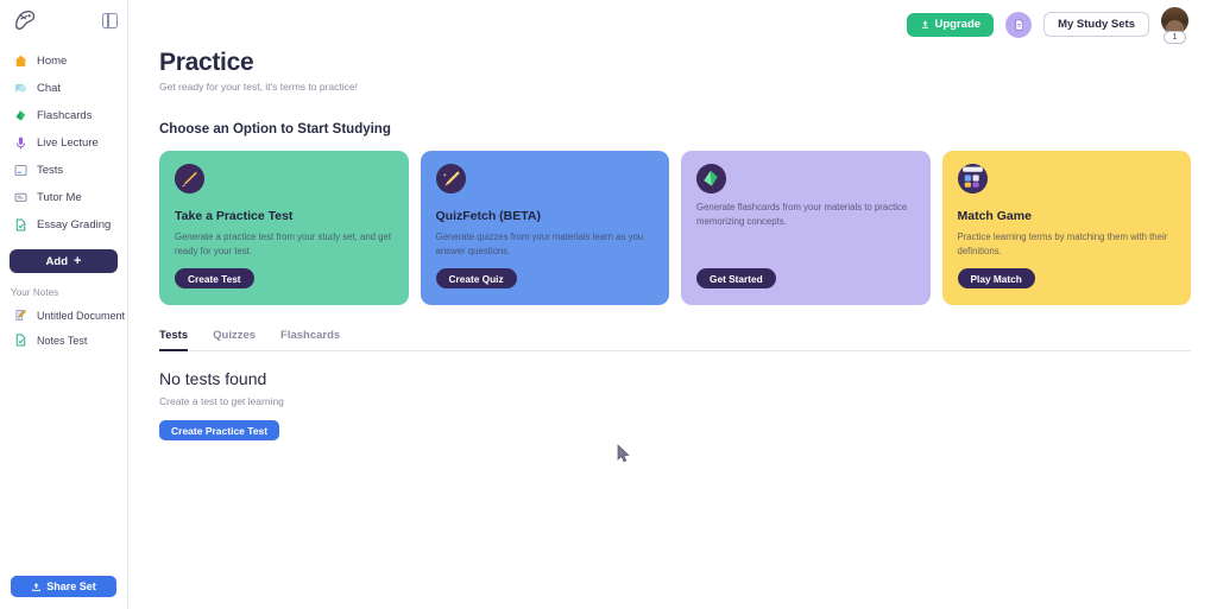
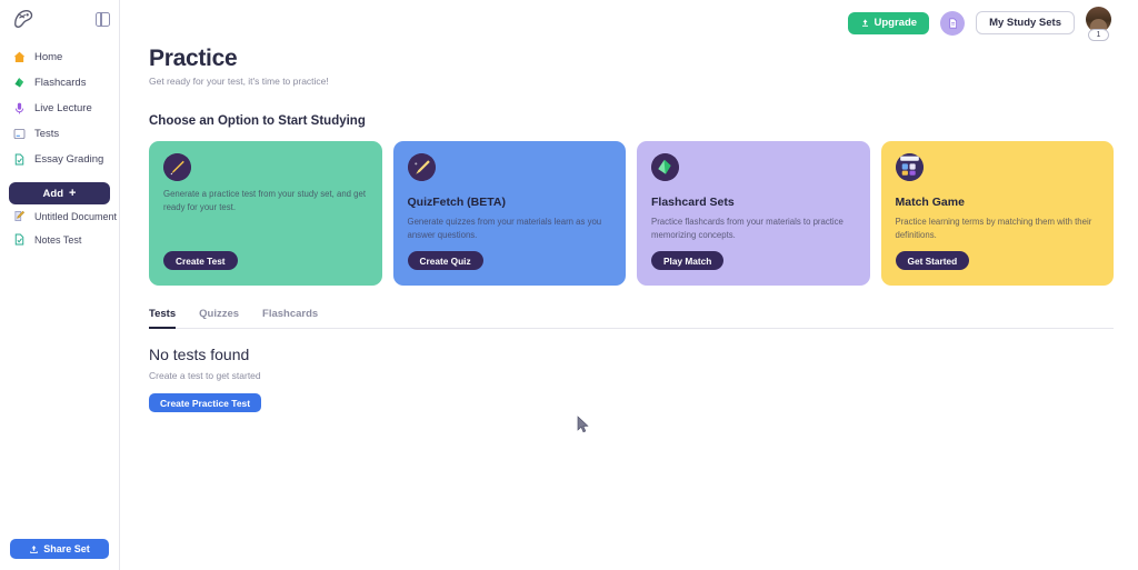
  Home
- Chat
  Flashcards
  Live Lecture
  Tests
- Tutor Me
  Essay Grading
  Add
  +
- Your Notes
  Untitled Document
  Notes Test
  Share Set
  Upgrade
  My Study Sets
  Practice
- Get ready for your test, it's terms to practice!
+ Get ready for your test, it's time to practice!
  Choose an Option to Start Studying
- Take a Practice Test
  Generate a practice test from your study set, and get ready for your test.
  Create Test
  QuizFetch (BETA)
  Generate quizzes from your materials learn as you answer questions.
  Create Quiz
+ Flashcard Sets
- Generate flashcards from your materials to practice memorizing concepts.
+ Practice flashcards from your materials to practice memorizing concepts.
- Get Started
+ Play Match
  Match Game
  Practice learning terms by matching them with their definitions.
- Play Match
+ Get Started
  Tests
  Quizzes
  Flashcards
  No tests found
- Create a test to get learning
+ Create a test to get started
  Create Practice Test
